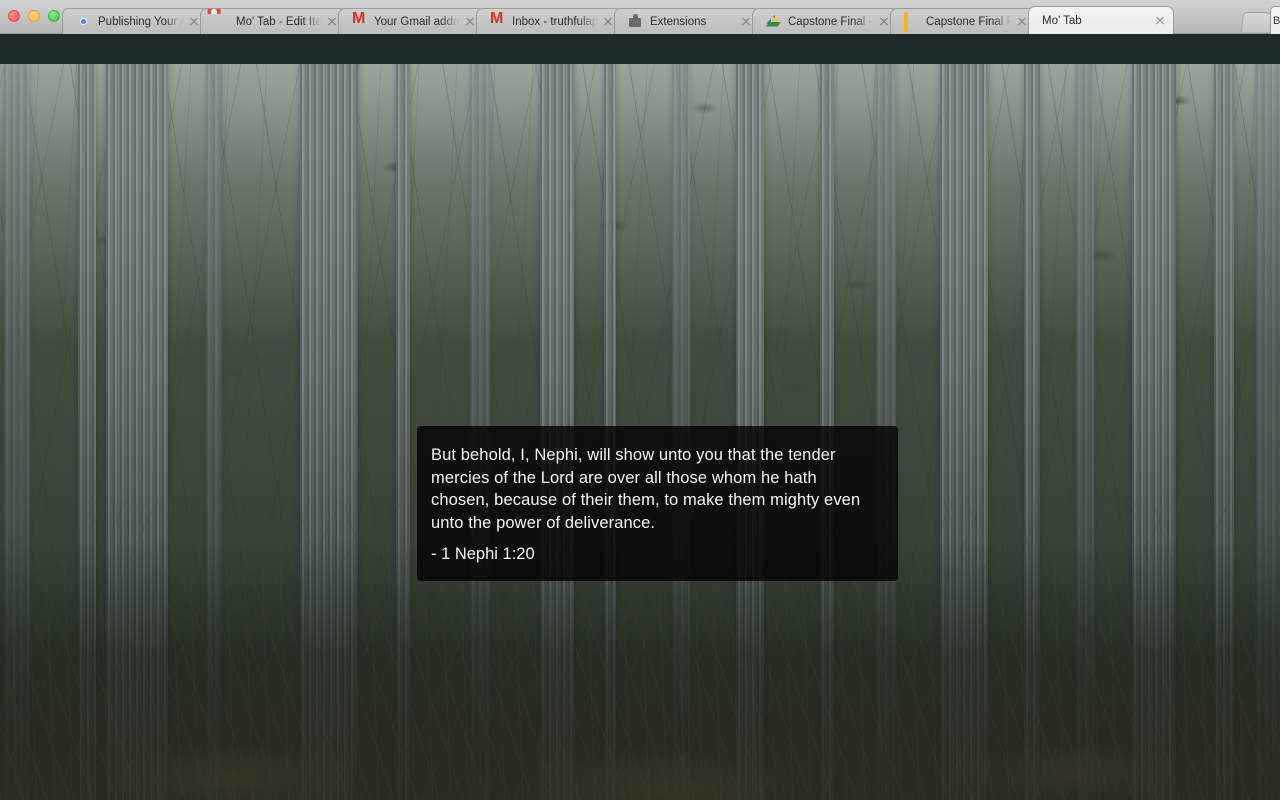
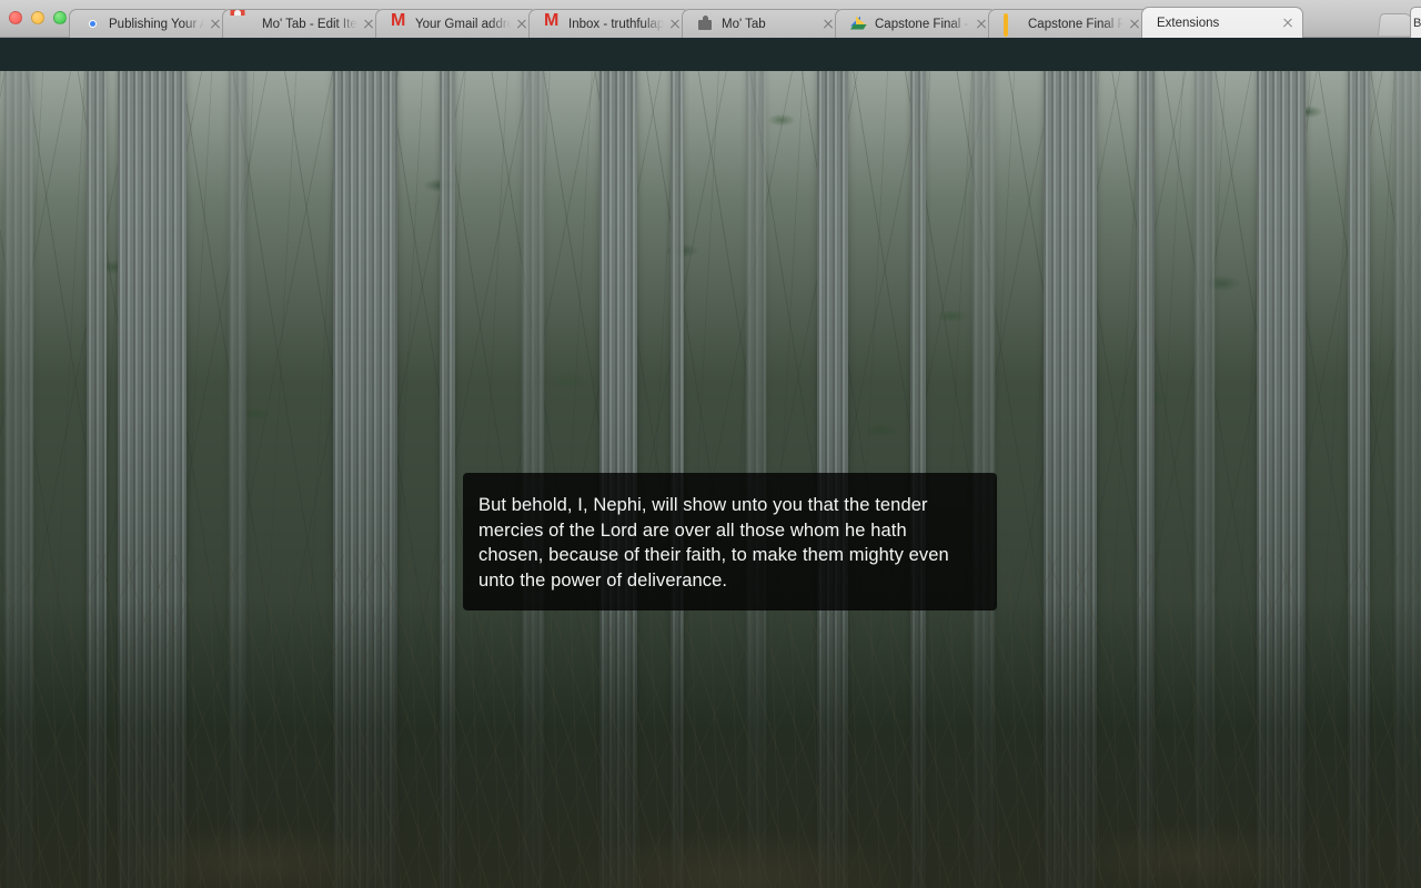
  Publishing Your A
  Mo' Tab - Edit Ite
  Your Gmail addre
  Inbox - truthfulap
- Extensions
+ Mo' Tab
  Capstone Final -
  Capstone Final P
- Mo' Tab
+ Extensions
  B
- But behold, I, Nephi, will show unto you that the tender mercies of the Lord are over all those whom he hath chosen, because of their them, to make them mighty even unto the power of deliverance.
+ But behold, I, Nephi, will show unto you that the tender mercies of the Lord are over all those whom he hath chosen, because of their faith, to make them mighty even unto the power of deliverance.
- - 1 Nephi 1:20
